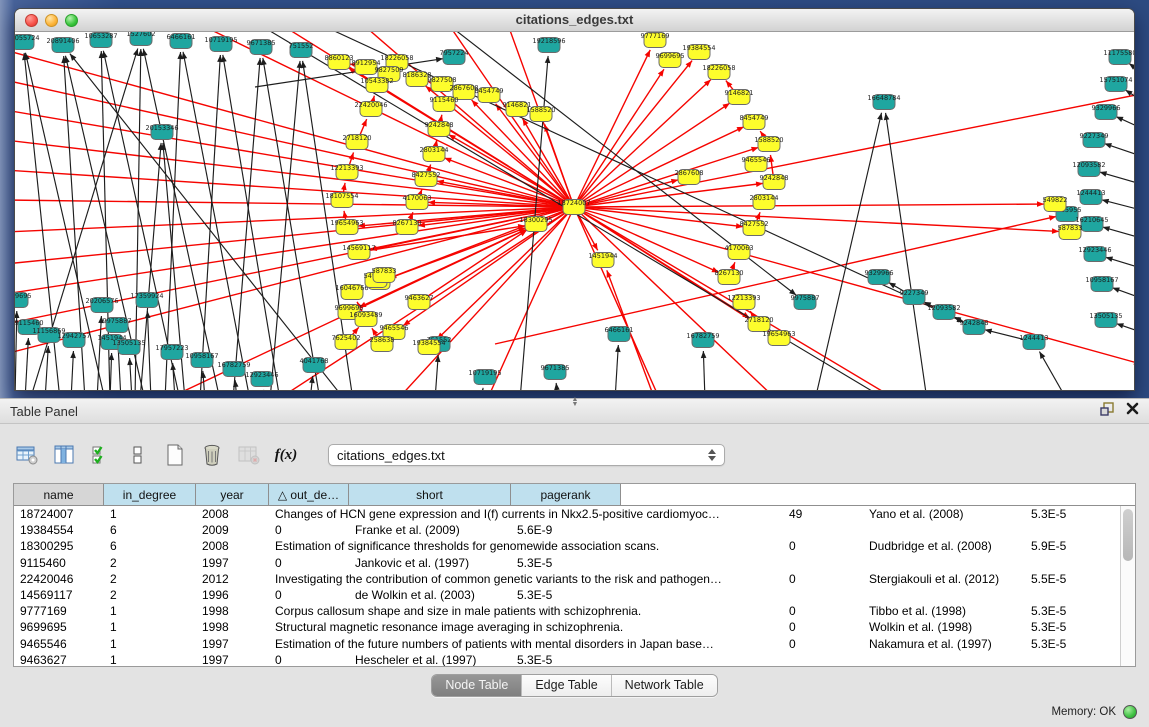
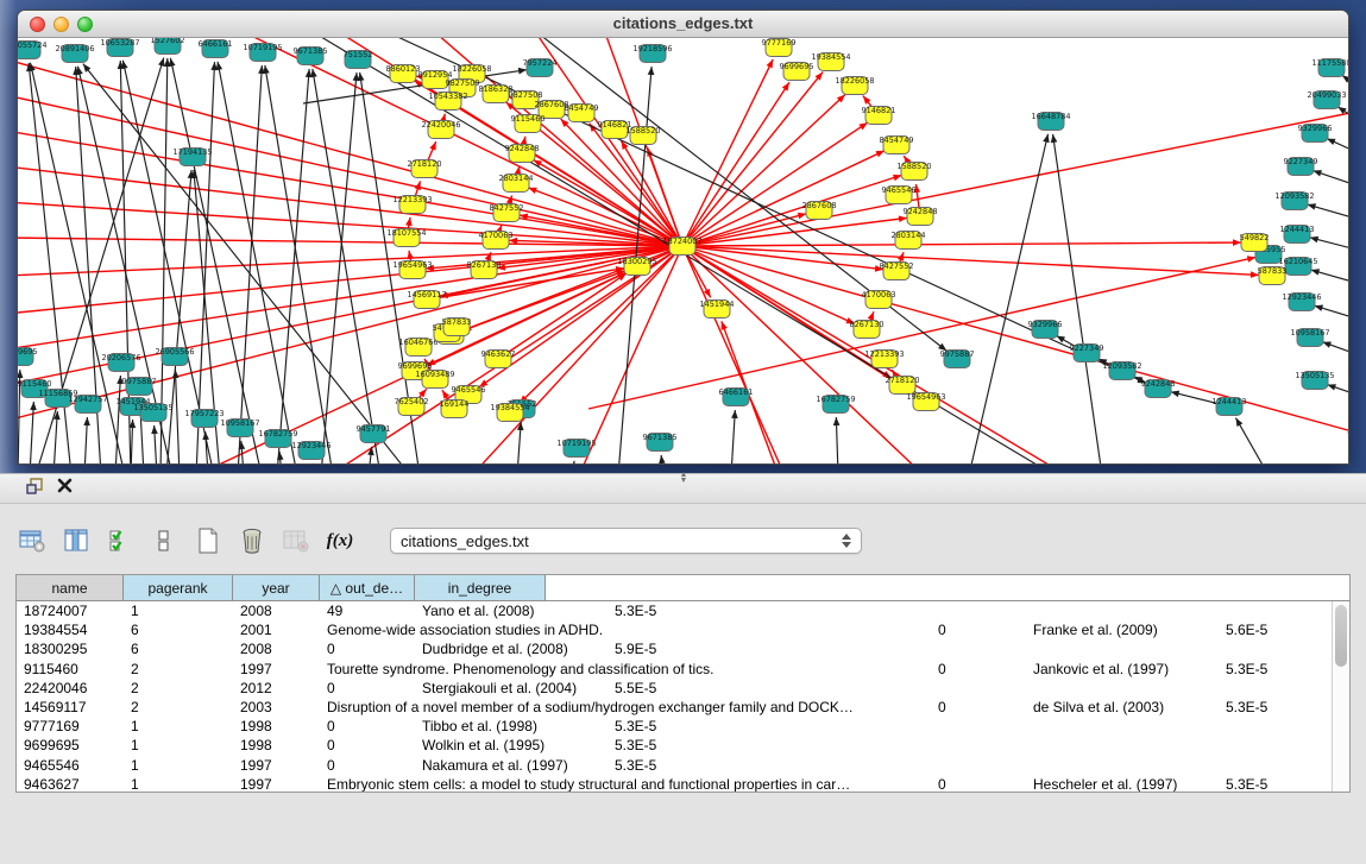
  citations_edges.txt
  055724
  20891406
  10653287
  1527602
  6466161
  10719195
  9671385
  751552
- 20153346
+ 17194135
  7957224
  19218596
  16648784
  1117558
- 15751074
+ 20499033
  9329966
  9227349
  12093582
  1244413
  16210645
  12923446
  10958167
  13505135
  9115460
  11156869
  12942757
  20206576
  1451944
  9975887
- 17359924
+ 26905566
  13505135
  17957223
  10958167
  16782759
  12923446
  10719195
  9671385
  6466161
  16782759
  9975887
  9329966
  9227349
  12093582
  9242848
  1244413
  8860123
  8912954
  18226058
  9827509
  8186328
  10543382
  9827508
  2867608
  9115460
  8454749
  9146821
  1588520
  22420046
  9242848
  2718120
  2803144
  12213393
  8427552
  18107554
  4170063
  8267130
  19654963
  18724007
  18300295
  14569117
  9699695
  9465546
  9463627
  19384554
  16046766
  16093489
  7625402
- 258638
+ 169144
  587833
- 4041768
+ 9457791
  9777169
  9699695
  19384554
  18226058
  9146821
  8454749
  1588520
  9465546
  9242848
  2867608
  2803144
  8427552
  4170063
  8267130
  12213393
  2718120
  19654963
  549822
  587833
  1451944
- Table Panel
  f(x)
  citations_edges.txt
  name
- in_degree
+ pagerank
  year
  △ out_de…
- short
- pagerank
+ in_degree
  18724007
  1
  2008
- Changes of HCN gene expression and I(f) currents in Nkx2.5-positive cardiomyoc…
  49
  Yano et al. (2008)
  5.3E-5
  19384554
  6
- 2009
+ 2001
+ Genome-wide association studies in ADHD.
  0
  Franke et al. (2009)
- 5.6E-9
+ 5.6E-5
  18300295
  6
  2008
- Estimation of significance thresholds for genomewide association scans.
  0
  Dudbridge et al. (2008)
  5.9E-5
  9115460
  2
  1997
+ Tourette syndrome. Phenomenology and classification of tics.
  0
  Jankovic et al. (1997)
  5.3E-5
  22420046
  2
  2012
- Investigating the contribution of common genetic variants to the risk and pathogen…
  0
- Stergiakouli et al. (2012)
+ Stergiakouli et al. (2004)
  5.5E-5
  14569117
  2
- 1996
+ 2003
+ Disruption of a novel member of a sodium/hydrogen exchanger family and DOCK…
  0
- de Wolkin et al. (2003)
+ de Silva et al. (2003)
  5.3E-5
  9777169
  1
  1998
- Corpus callosum shape and size in male patients with schizophrenia.
  0
  Tibbo et al. (1998)
  5.3E-5
  9699695
  1
  1998
- Structural magnetic resonance image averaging in schizophrenia.
  0
- Wolkin et al. (1998)
+ Wolkin et al. (1995)
  5.3E-5
  9465546
  1
  1997
- Estimation of the future numbers of patients with mental disorders in Japan base…
  0
  Nakamura et al. (1997)
  5.3E-5
  9463627
  1
  1997
+ Embryonic stem cells: a model to study structural and functional properties in car…
  0
  Hescheler et al. (1997)
  5.3E-5
- Node Table
- Edge Table
- Network Table
- Memory: OK
